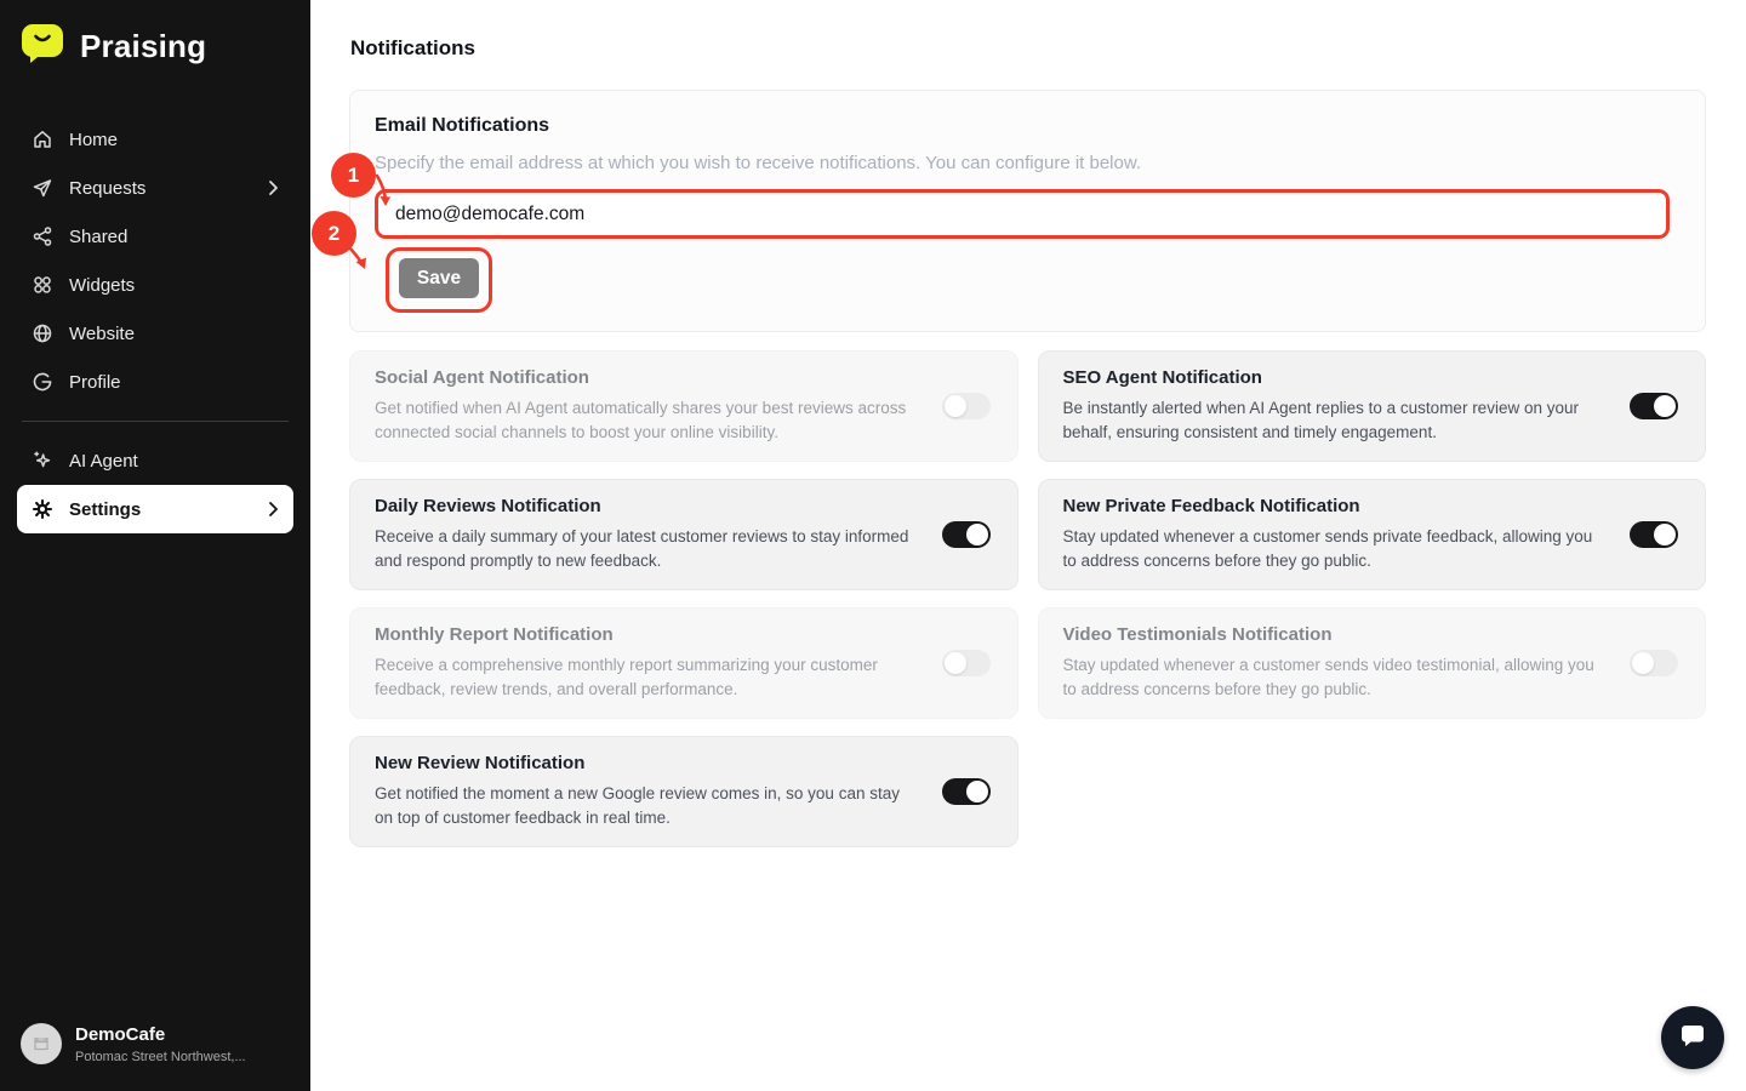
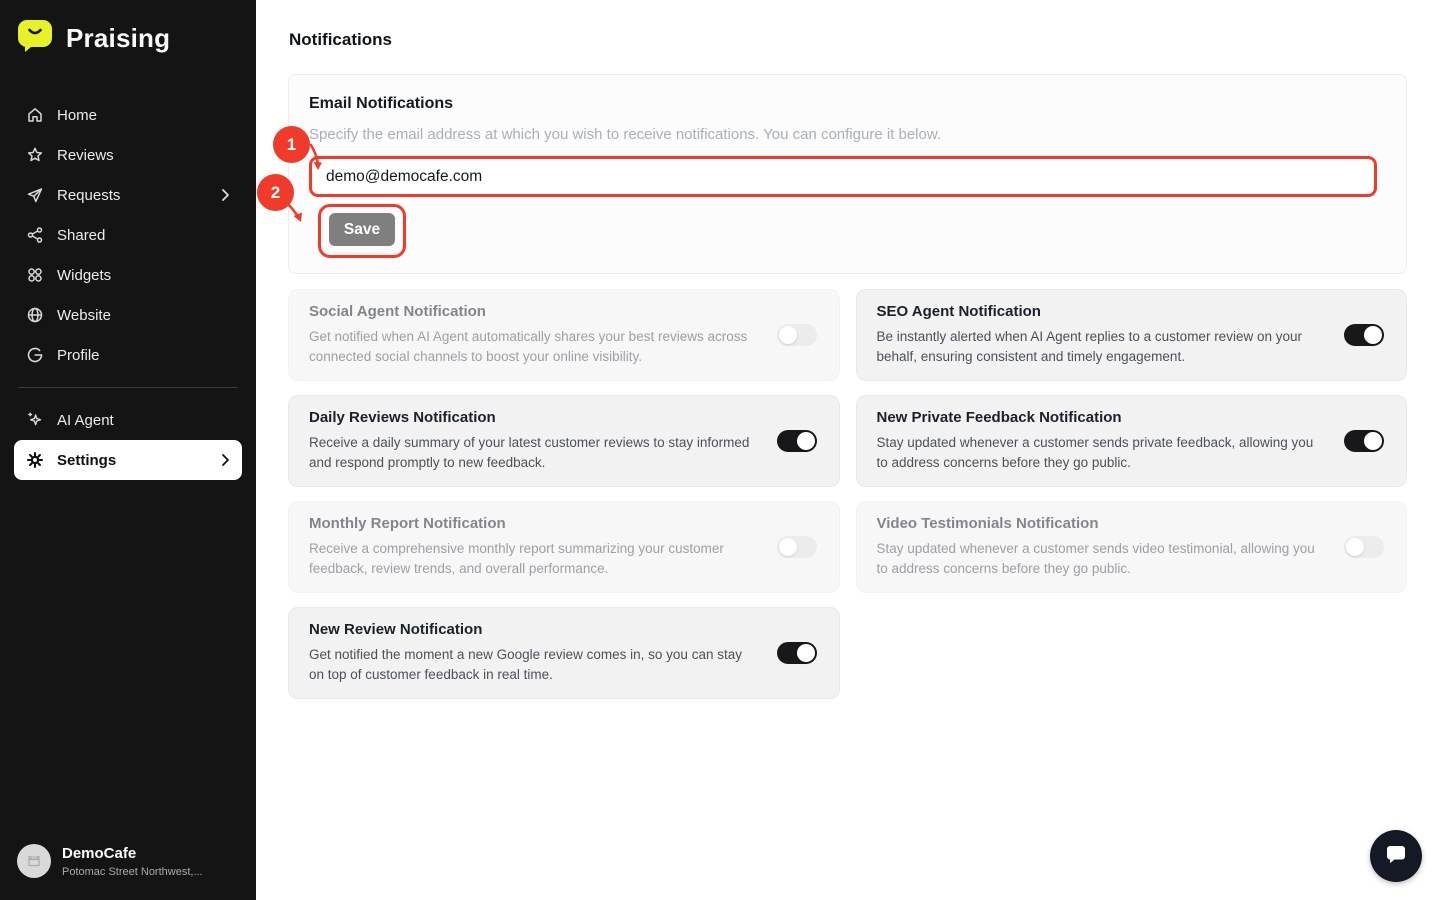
  Praising
  Home
+ Reviews
  Requests
  Shared
  Widgets
  Website
  Profile
  AI Agent
  Settings
  DemoCafe
  Potomac Street Northwest,...
  Notifications
  Email Notifications
  Specify the email address at which you wish to receive notifications. You can configure it below.
  demo@democafe.com
  Save
  1
  2
  Social Agent Notification
  Get notified when AI Agent automatically shares your best reviews across connected social channels to boost your online visibility.
  SEO Agent Notification
  Be instantly alerted when AI Agent replies to a customer review on your behalf, ensuring consistent and timely engagement.
  Daily Reviews Notification
  Receive a daily summary of your latest customer reviews to stay informed and respond promptly to new feedback.
  New Private Feedback Notification
  Stay updated whenever a customer sends private feedback, allowing you to address concerns before they go public.
  Monthly Report Notification
  Receive a comprehensive monthly report summarizing your customer feedback, review trends, and overall performance.
  Video Testimonials Notification
  Stay updated whenever a customer sends video testimonial, allowing you to address concerns before they go public.
  New Review Notification
  Get notified the moment a new Google review comes in, so you can stay on top of customer feedback in real time.
